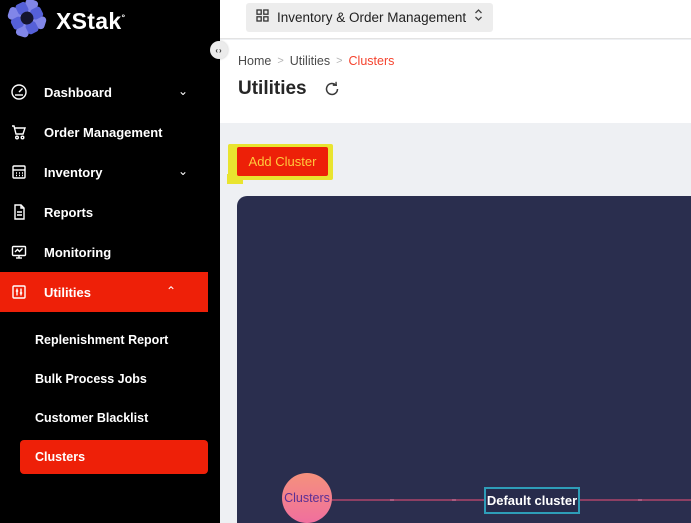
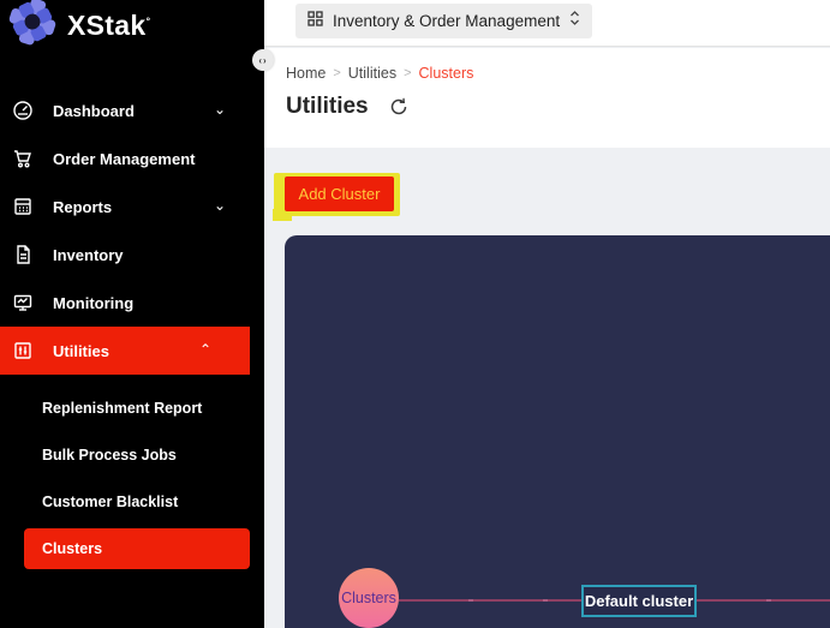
  XStak°
  Dashboard
  ⌄
  Order Management
- Inventory
+ Reports
  ⌄
- Reports
+ Inventory
  Monitoring
  Utilities
  ⌃
  Replenishment Report
  Bulk Process Jobs
  Customer Blacklist
  Clusters
  ‹›
  Inventory & Order Management
  Home
  >
  Utilities
  >
  Clusters
  Utilities
  Add Cluster
  Clusters
  Default cluster
